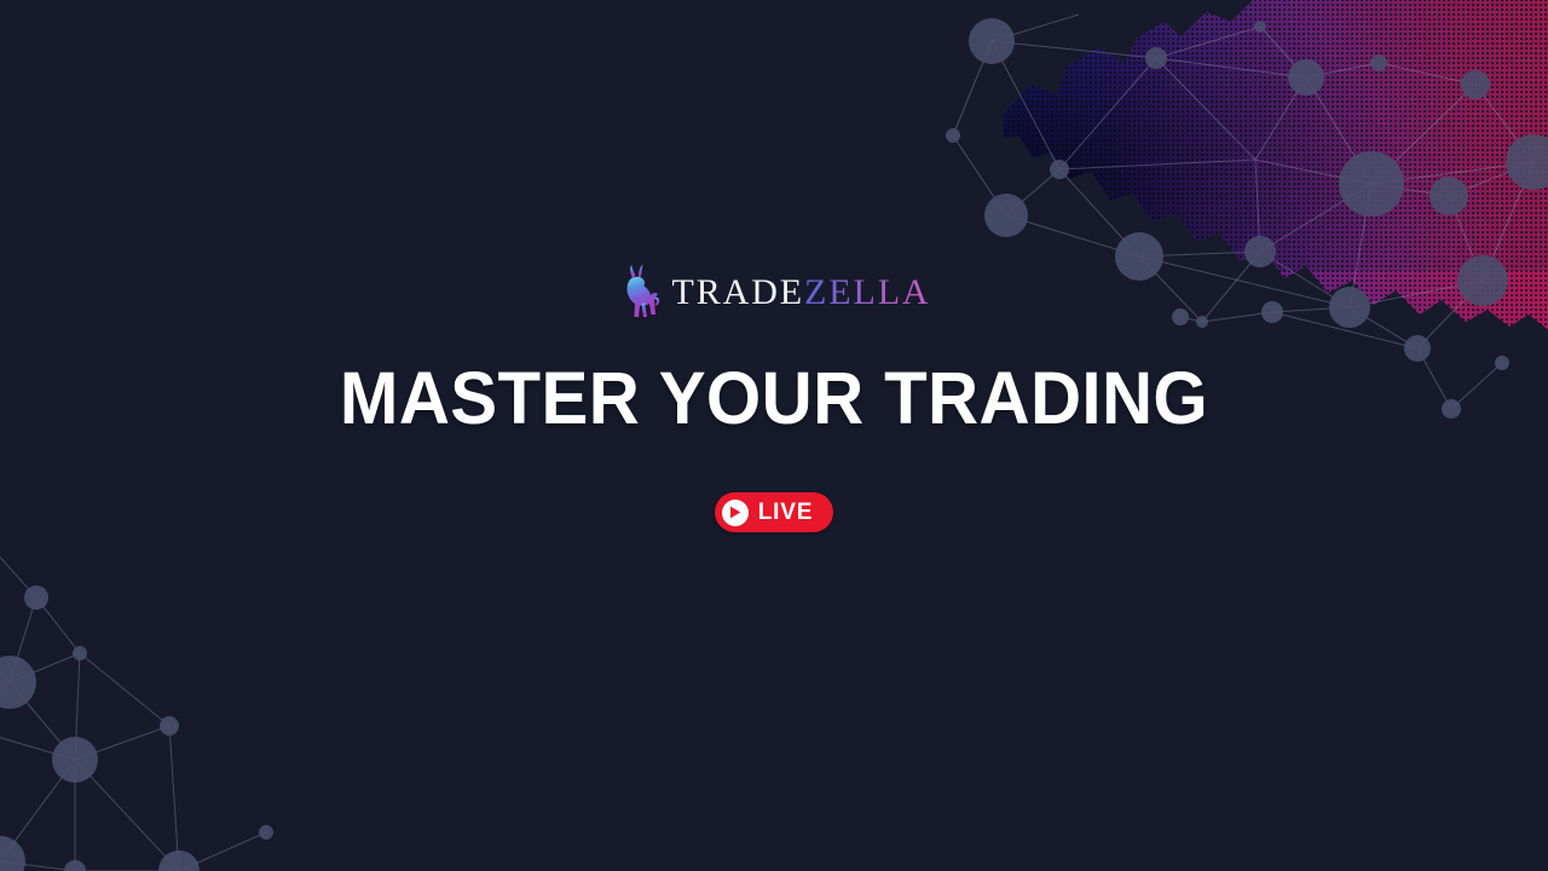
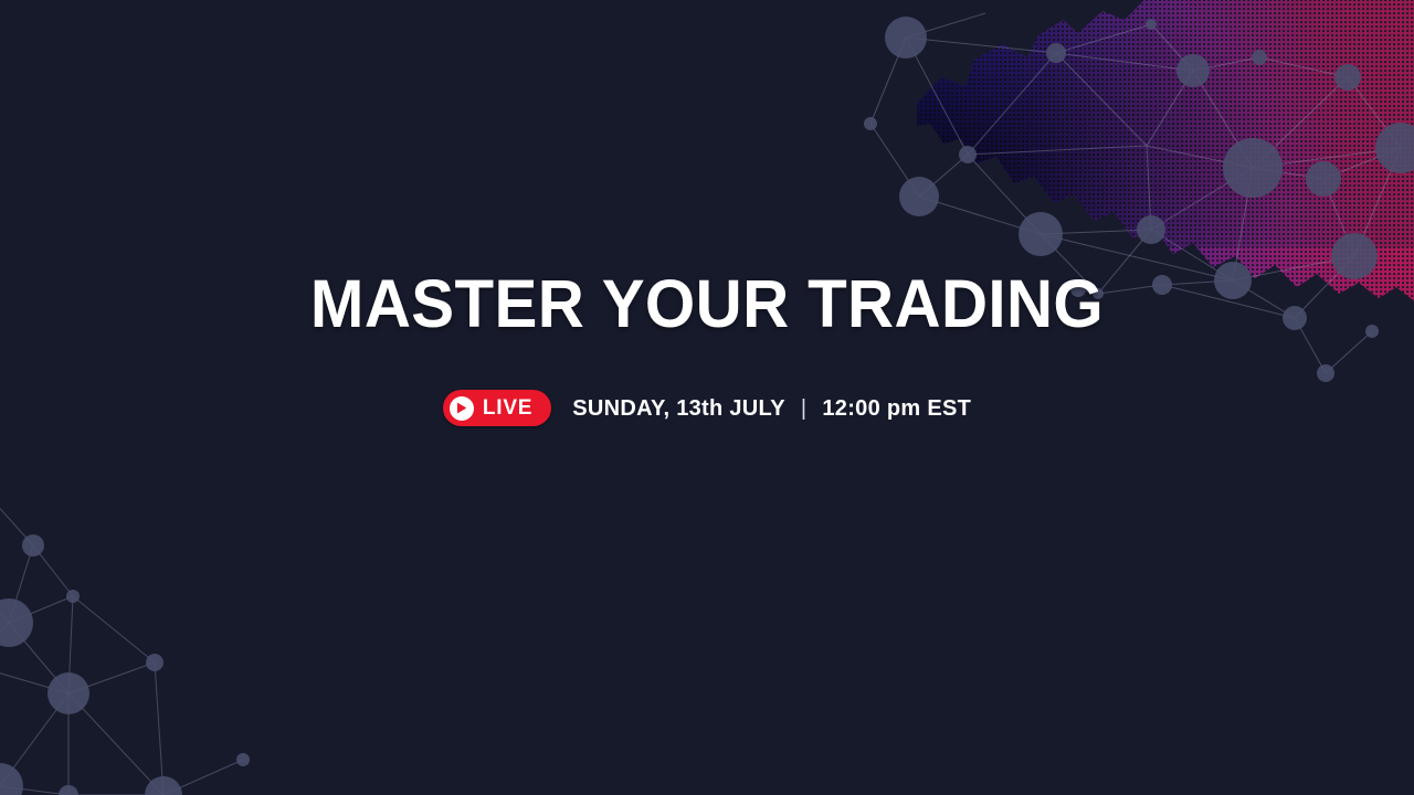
- TRADEZELLA
  MASTER YOUR TRADING
  LIVE
+ SUNDAY, 13th JULY
+ |
+ 12:00 pm EST
